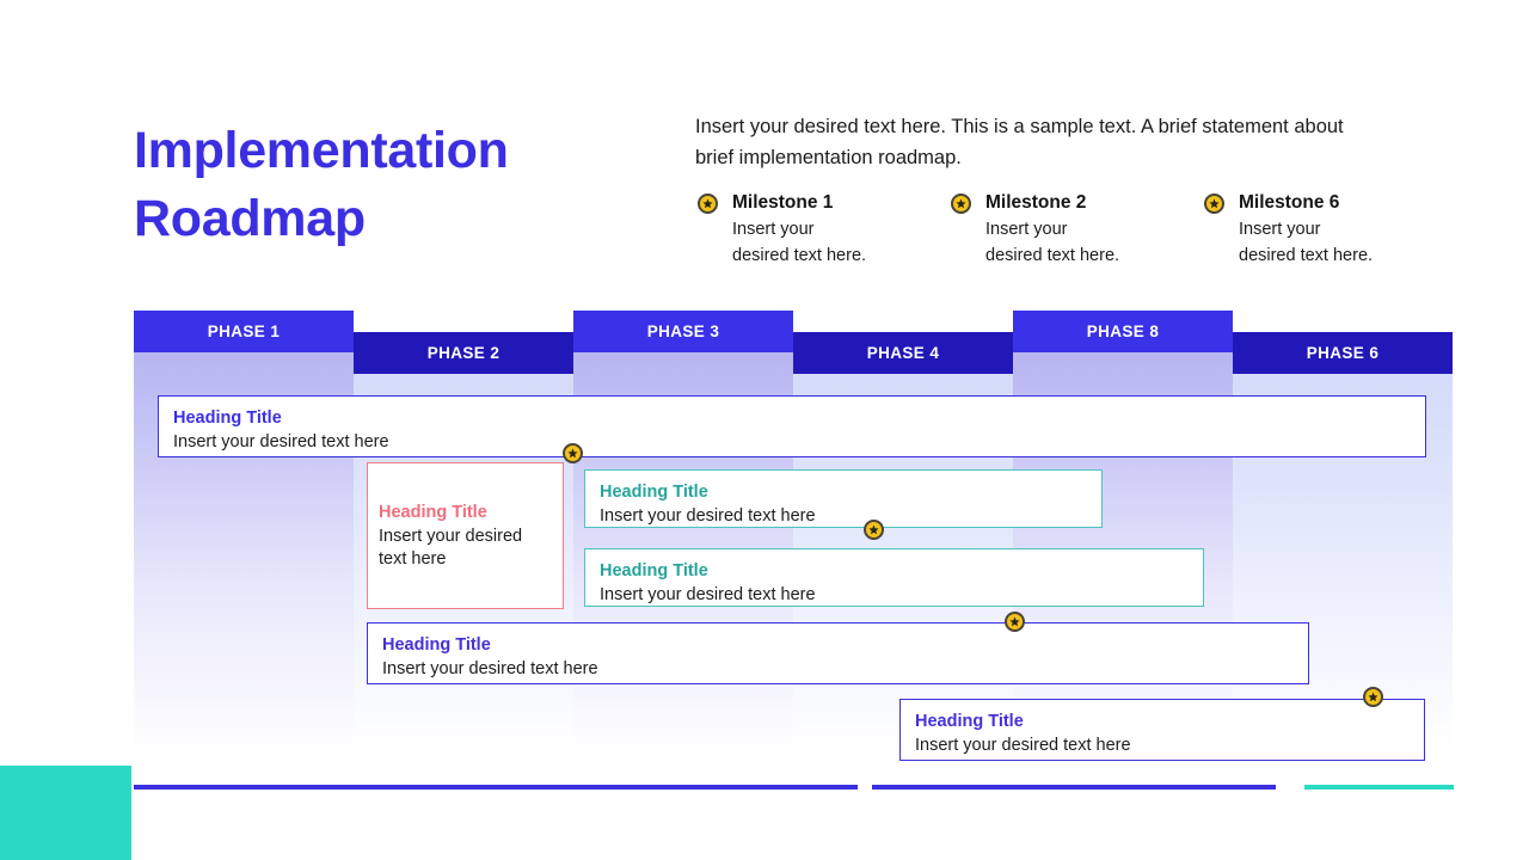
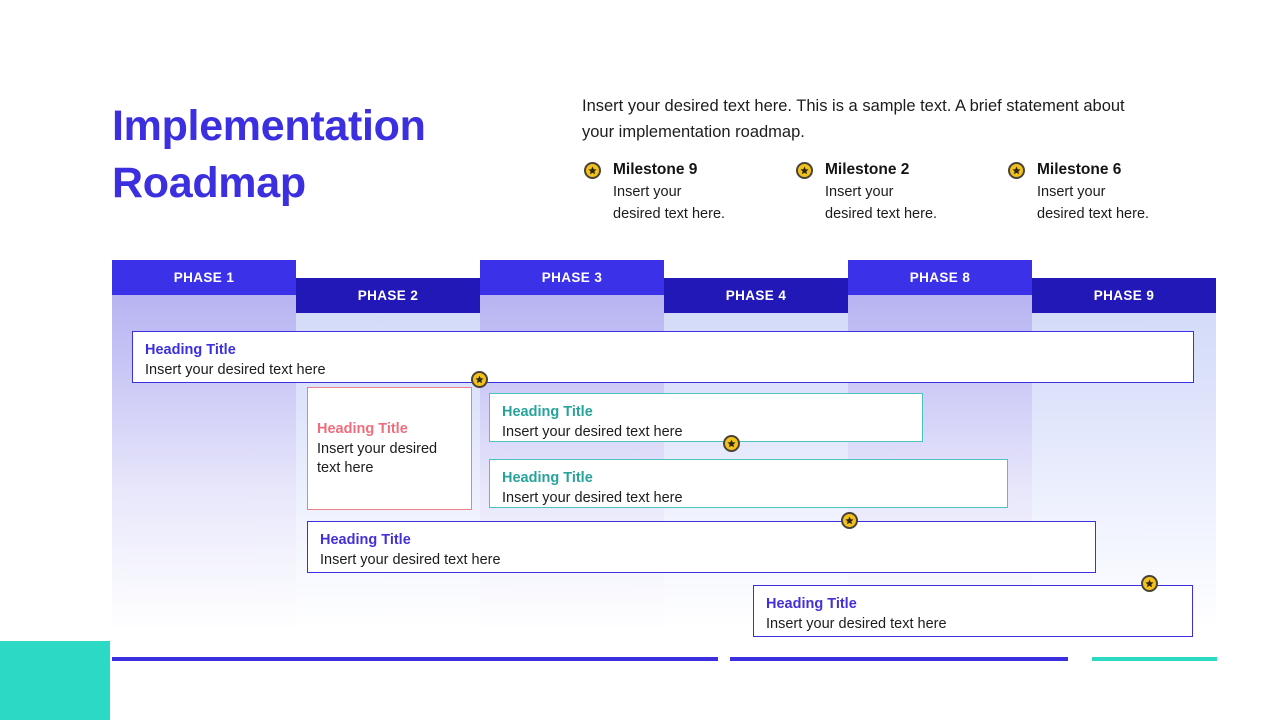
  Implementation
  Roadmap
- Insert your desired text here. This is a sample text. A brief statement about brief implementation roadmap.
+ Insert your desired text here. This is a sample text. A brief statement about your implementation roadmap.
- Milestone 1
+ Milestone 9
  Insert your
  desired text here.
  Milestone 2
  Insert your
  desired text here.
  Milestone 6
  Insert your
  desired text here.
  PHASE 1
  PHASE 2
  PHASE 3
  PHASE 4
  PHASE 8
- PHASE 6
+ PHASE 9
  Heading Title
  Insert your desired text here
  Heading Title
  Insert your desired
  text here
  Heading Title
  Insert your desired text here
  Heading Title
  Insert your desired text here
  Heading Title
  Insert your desired text here
  Heading Title
  Insert your desired text here
